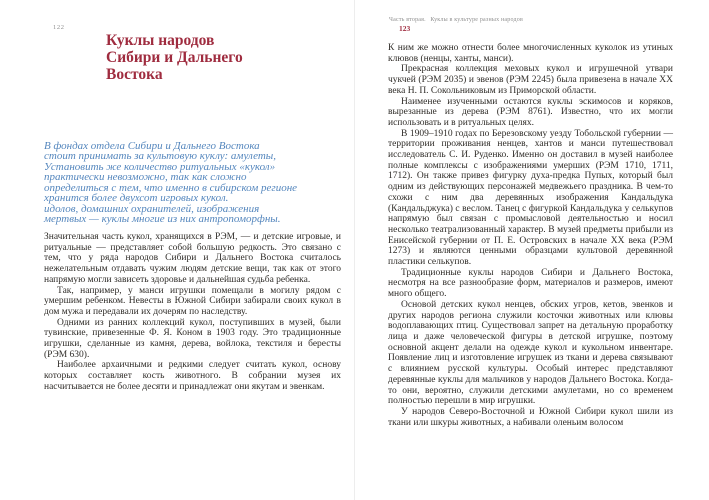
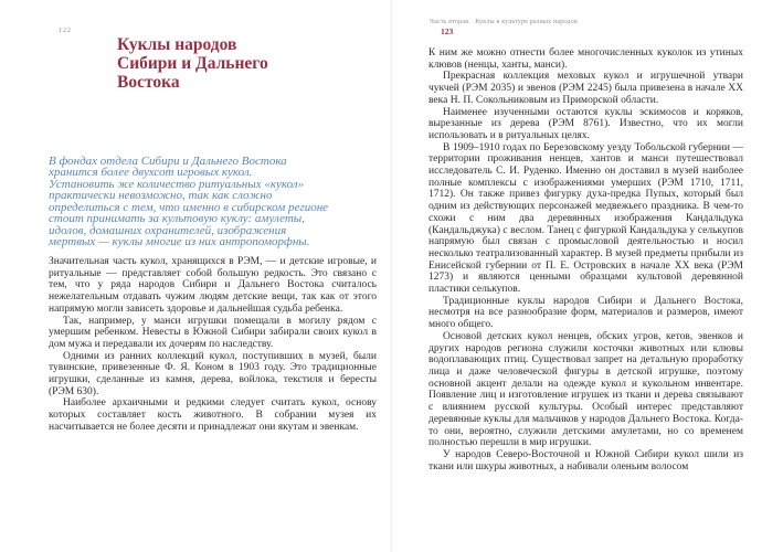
  Куклы народов
  Сибири и Дальнего
  Востока
  В фондах отдела Сибири и Дальнего Востока
- стоит принимать за культовую куклу: амулеты,
+ хранится более двухсот игровых кукол.
  Установить же количество ритуальных «кукол»
  практически невозможно, так как сложно
  определиться с тем, что именно в сибирском регионе
- хранится более двухсот игровых кукол.
+ стоит принимать за культовую куклу: амулеты,
  идолов, домашних охранителей, изображения
  мертвых — куклы многие из них антропоморфны.
  Значительная часть кукол, хранящихся в РЭМ, — и детские игровые, и ритуальные — представляет собой большую редкость. Это связано с тем, что у ряда народов Сибири и Дальнего Востока считалось нежелательным отдавать чужим людям детские вещи, так как от этого напрямую могли зависеть здоровье и дальнейшая судьба ребенка.
  Так, например, у манси игрушки помещали в могилу рядом с умершим ребенком. Невесты в Южной Сибири забирали своих кукол в дом мужа и передавали их дочерям по наследству.
  Одними из ранних коллекций кукол, поступивших в музей, были тувинские, привезенные Ф. Я. Коном в 1903 году. Это традиционные игрушки, сделанные из камня, дерева, войлока, текстиля и бересты (РЭМ 630).
  Наиболее архаичными и редкими следует считать кукол, основу которых составляет кость животного. В собрании музея их насчитывается не более десяти и принадлежат они якутам и эвенкам.
  123
  К ним же можно отнести более многочисленных куколок из утиных клювов (ненцы, ханты, манси).
  Прекрасная коллекция меховых кукол и игрушечной утвари чукчей (РЭМ 2035) и эвенов (РЭМ 2245) была привезена в начале XX века Н. П. Сокольниковым из Приморской области.
  Наименее изученными остаются куклы эскимосов и коряков, вырезанные из дерева (РЭМ 8761). Известно, что их могли использовать и в ритуальных целях.
  В 1909–1910 годах по Березовскому уезду Тобольской губернии — территории проживания ненцев, хантов и манси путешествовал исследователь С. И. Руденко. Именно он доставил в музей наиболее полные комплексы с изображениями умерших (РЭМ 1710, 1711, 1712). Он также привез фигурку духа-предка Пупых, который был одним из действующих персонажей медвежьего праздника. В чем-то схожи с ним два деревянных изображения Кандальдука (Кандальджука) с веслом. Танец с фигуркой Кандальдука у селькупов напрямую был связан с промысловой деятельностью и носил несколько театрализованный характер. В музей предметы прибыли из Енисейской губернии от П. Е. Островских в начале XX века (РЭМ 1273) и являются ценными образцами культовой деревянной пластики селькупов.
  Традиционные куклы народов Сибири и Дальнего Востока, несмотря на все разнообразие форм, материалов и размеров, имеют много общего.
  Основой детских кукол ненцев, обских угров, кетов, эвенков и других народов региона служили косточки животных или клювы водоплавающих птиц. Существовал запрет на детальную проработку лица и даже человеческой фигуры в детской игрушке, поэтому основной акцент делали на одежде кукол и кукольном инвентаре. Появление лиц и изготовление игрушек из ткани и дерева связывают с влиянием русской культуры. Особый интерес представляют деревянные куклы для мальчиков у народов Дальнего Востока. Когда-то они, вероятно, служили детскими амулетами, но со временем полностью перешли в мир игрушки.
  У народов Северо-Восточной и Южной Сибири кукол шили из ткани или шкуры животных, а набивали оленьим волосом
